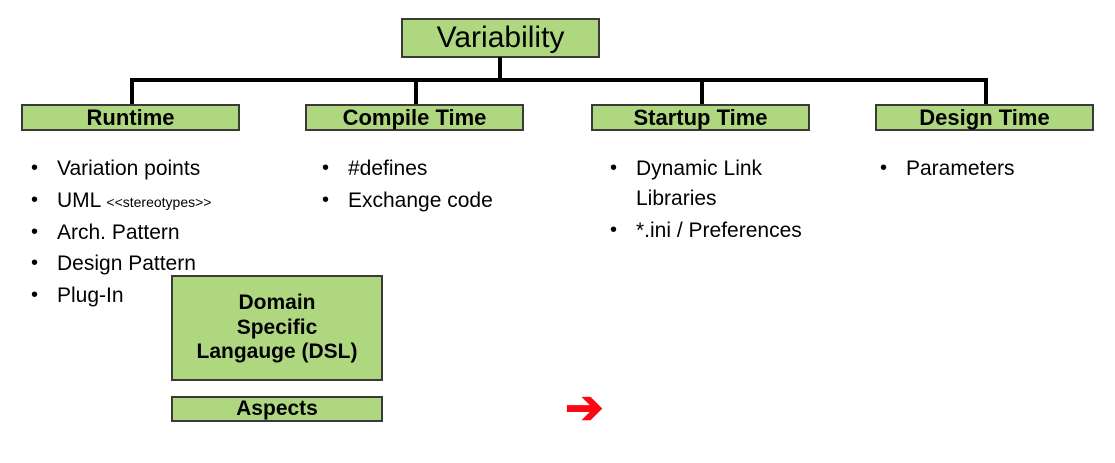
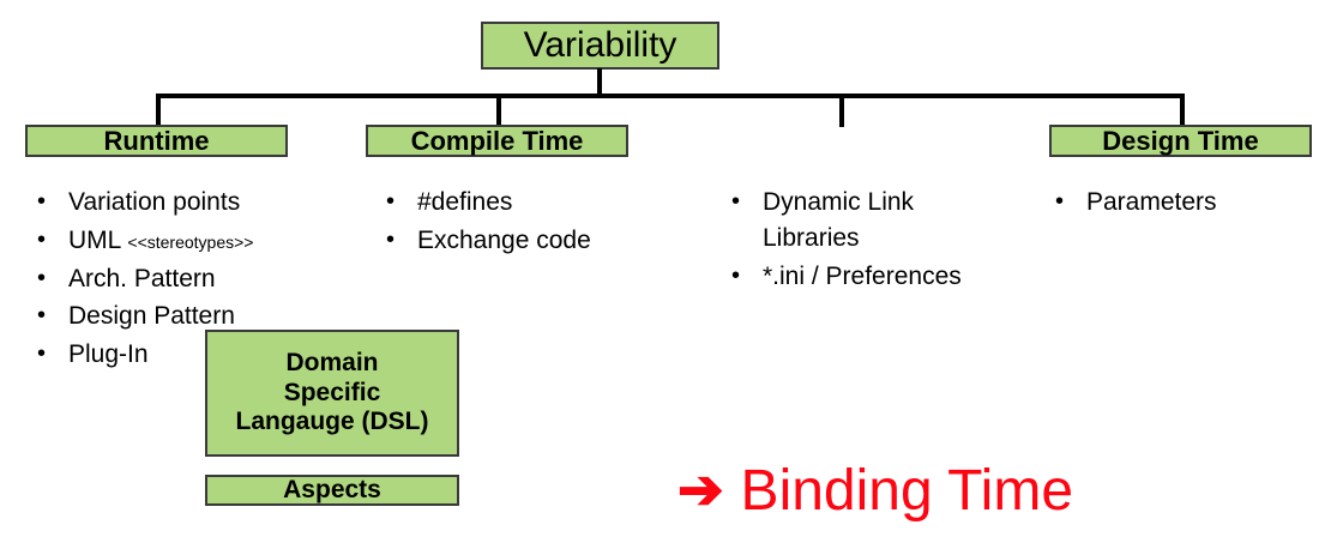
  Variability
  Runtime
  Compile Time
- Startup Time
  Design Time
  •
  Variation points
  •
  UML <<stereotypes>>
  •
  Arch. Pattern
  •
  Design Pattern
  •
  Plug-In
  •
  #defines
  •
  Exchange code
  •
  Dynamic Link Libraries
  •
  *.ini / Preferences
  •
  Parameters
  Domain
  Specific
  Langauge (DSL)
  Aspects
  ➔
+ Binding Time
